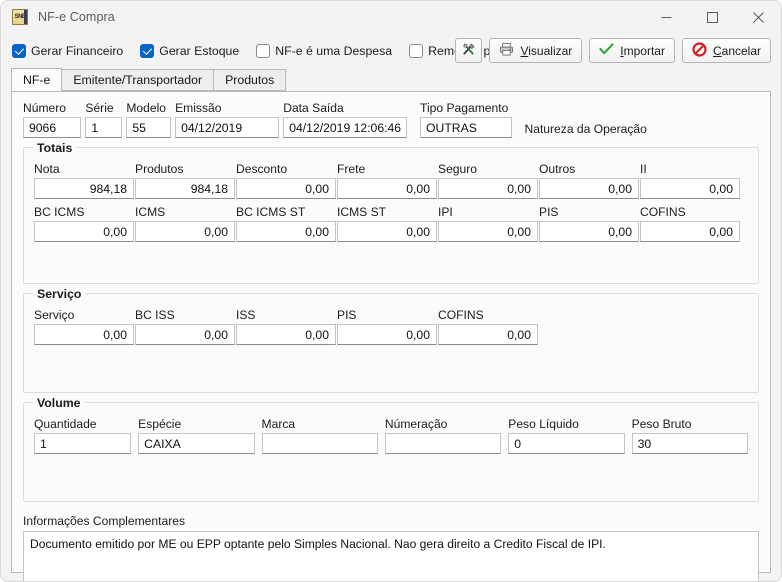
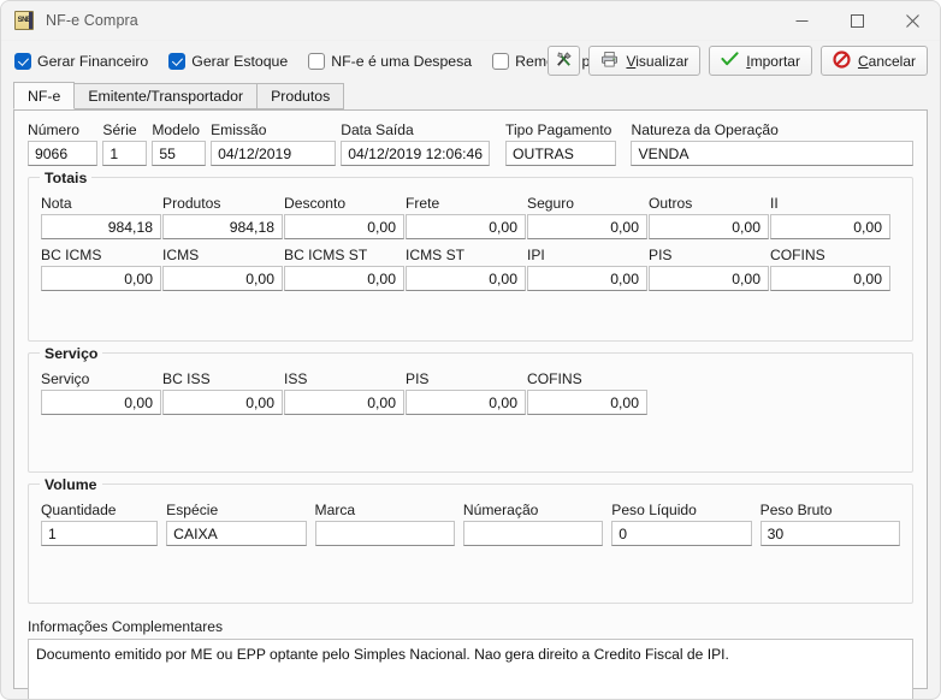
  NF-e Compra
  Gerar Financeiro
  Gerar Estoque
  NF-e é uma Despesa
  Visualizar
  Importar
  Cancelar
  NF-e
  Emitente/Transportador
  Produtos
  Número
  9066
  Série
  1
  Modelo
  55
  Emissão
  04/12/2019
  Data Saída
  04/12/2019 12:06:46
  Tipo Pagamento
  OUTRAS
  Natureza da Operação
+ VENDA
  Totais
  Nota
  984,18
  Produtos
  984,18
  Desconto
  0,00
  Frete
  0,00
  Seguro
  0,00
  Outros
  0,00
  II
  0,00
  BC ICMS
  0,00
  ICMS
  0,00
  BC ICMS ST
  0,00
  ICMS ST
  0,00
  IPI
  0,00
  PIS
  0,00
  COFINS
  0,00
  Serviço
  Serviço
  0,00
  BC ISS
  0,00
  ISS
  0,00
  PIS
  0,00
  COFINS
  0,00
  Volume
  Quantidade
  1
  Espécie
  CAIXA
  Marca
  Númeração
  Peso Líquido
  0
  Peso Bruto
  30
  Informações Complementares
  Documento emitido por ME ou EPP optante pelo Simples Nacional. Nao gera direito a Credito Fiscal de IPI.
